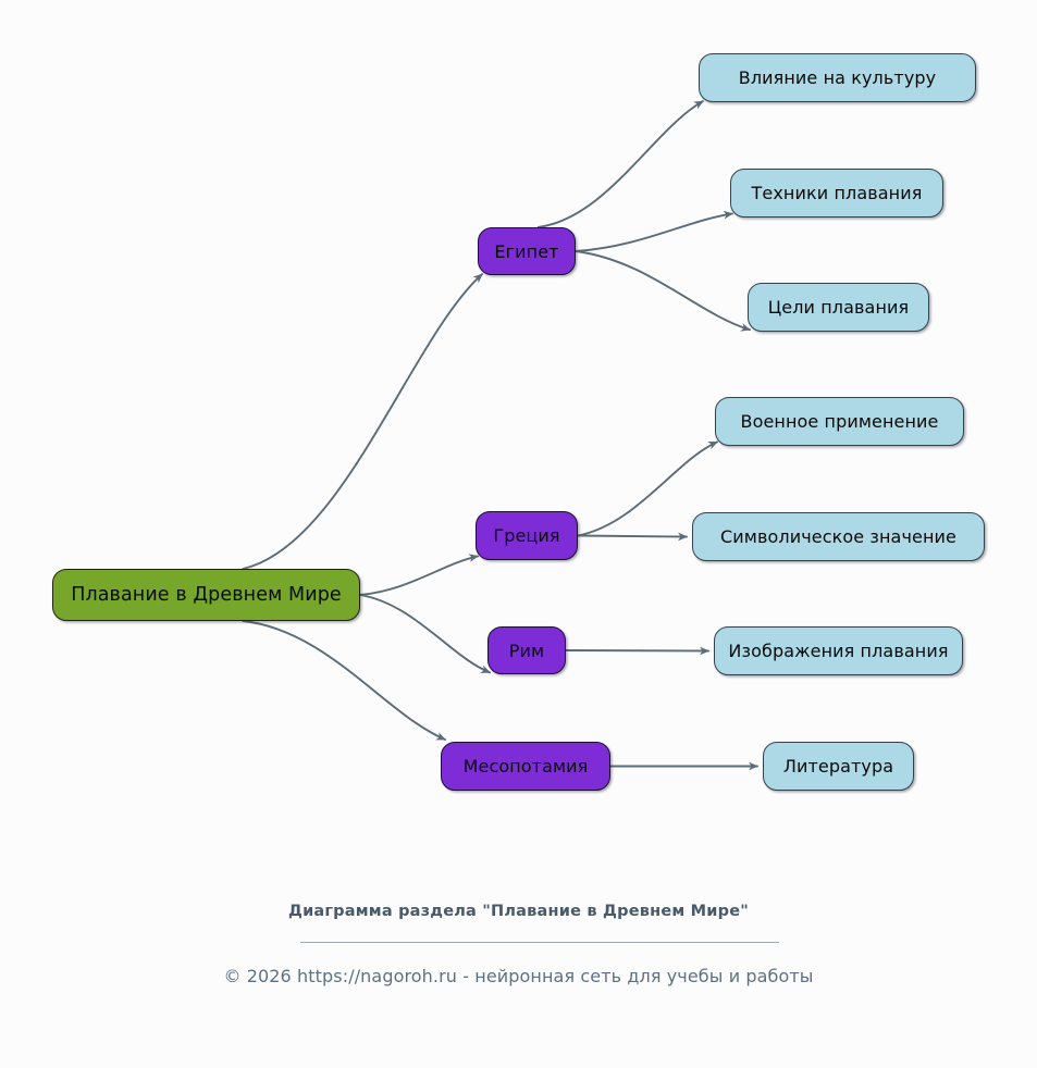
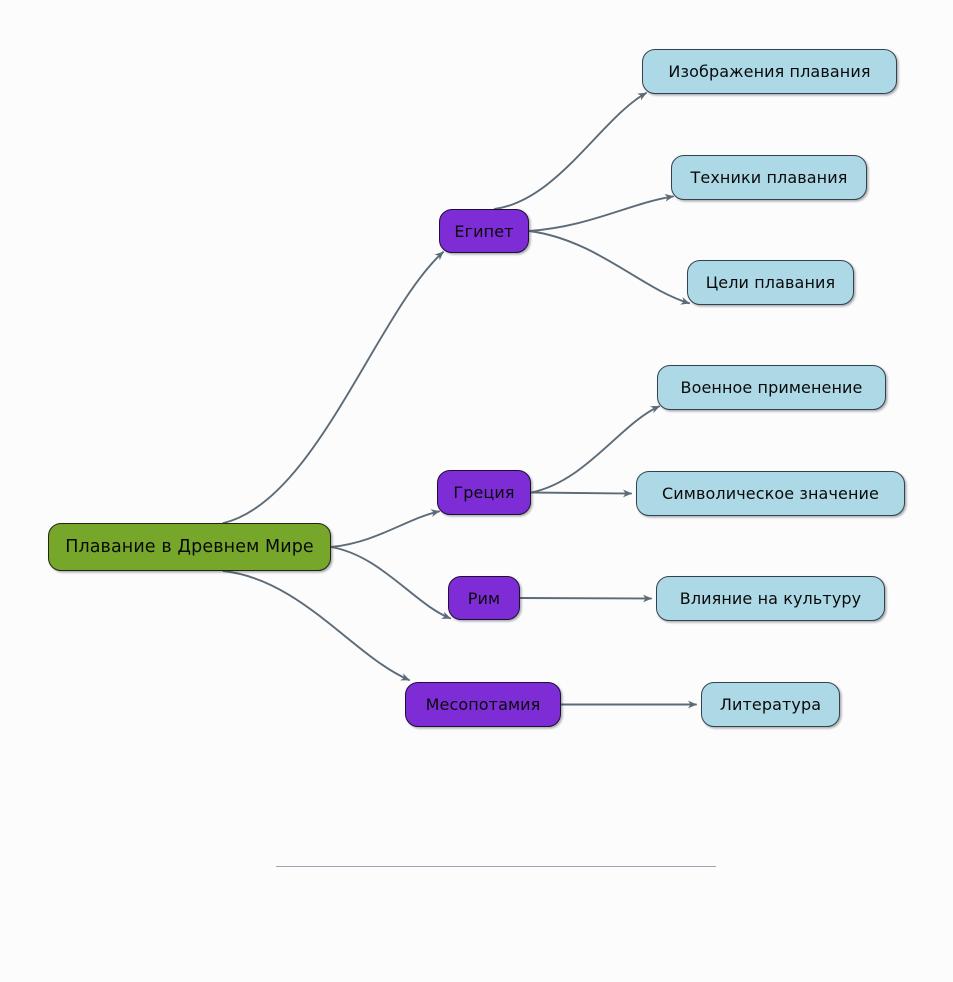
  Плавание в Древнем Мире
  Египет
  Греция
  Рим
  Месопотамия
- Влияние на культуру
+ Изображения плавания
  Техники плавания
  Цели плавания
  Военное применение
  Символическое значение
- Изображения плавания
+ Влияние на культуру
  Литература
- Диаграмма раздела "Плавание в Древнем Мире"
- © 2026 https://nagoroh.ru - нейронная сеть для учебы и работы
